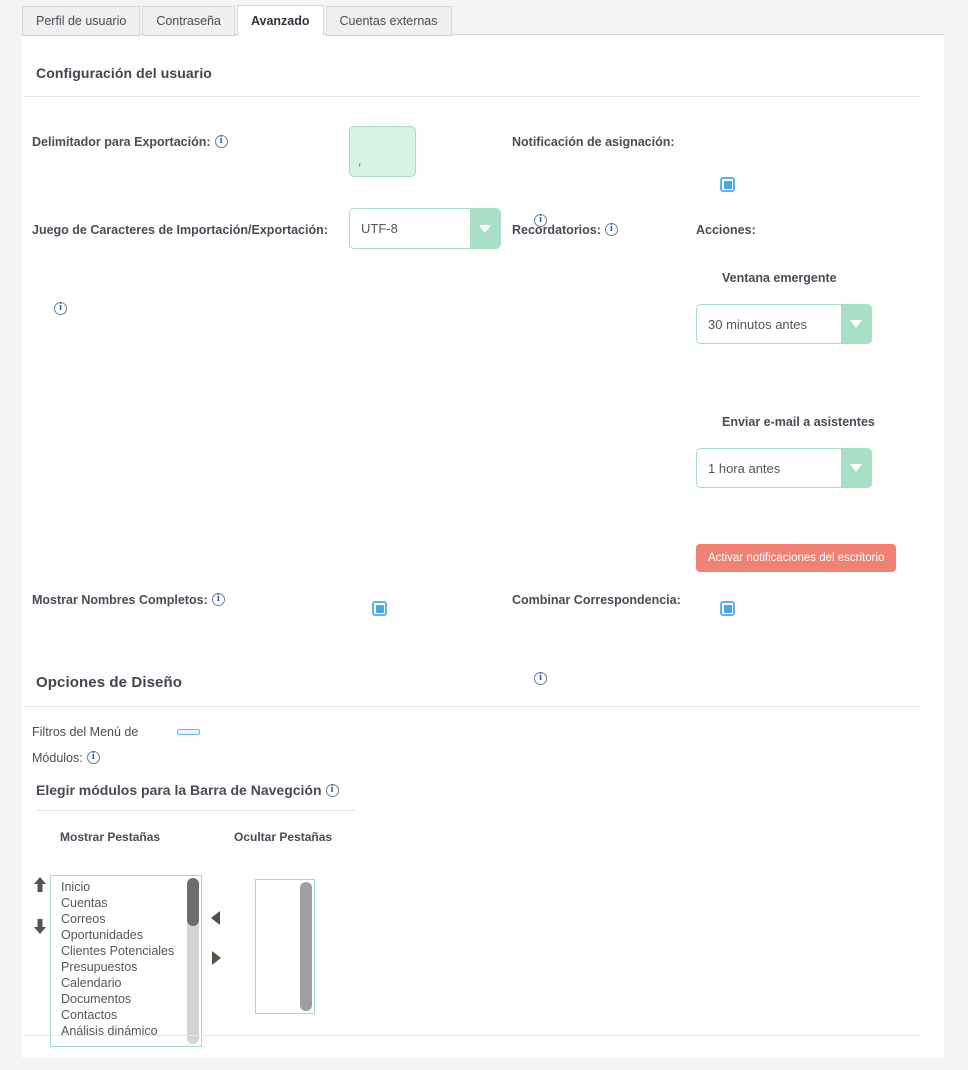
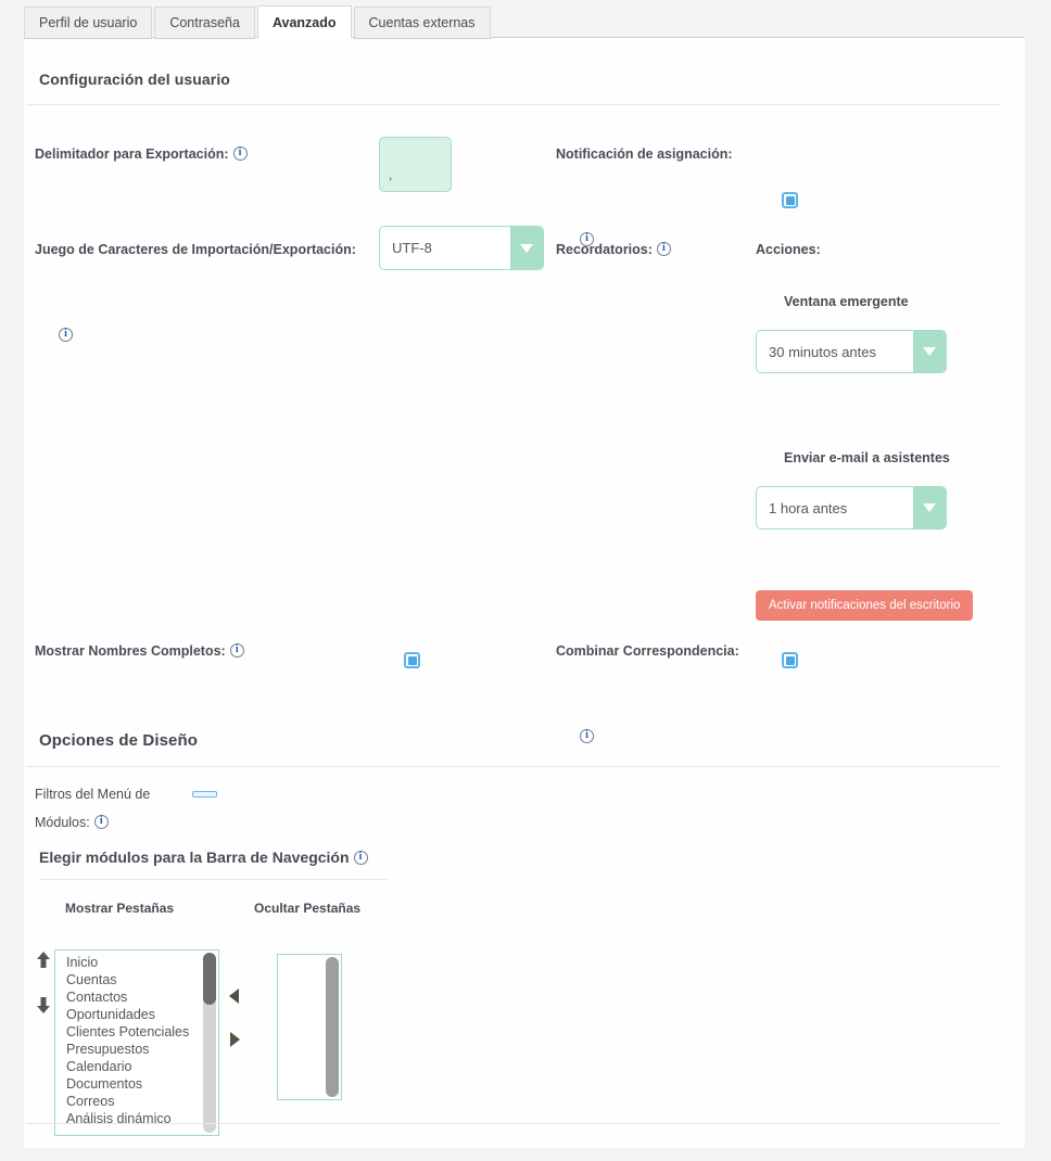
  Perfil de usuario
  Contraseña
  Avanzado
  Cuentas externas
  Configuración del usuario
  Delimitador para Exportación:
  ,
  Notificación de asignación:
  Juego de Caracteres de Importación/Exportación:
  UTF-8
  Recordatorios:
  Acciones:
  Ventana emergente
  30 minutos antes
  Enviar e-mail a asistentes
  1 hora antes
  Activar notificaciones del escritorio
  Mostrar Nombres Completos:
  Combinar Correspondencia:
  Opciones de Diseño
  Filtros del Menú de
  Módulos:
  Elegir módulos para la Barra de Navegción
  Mostrar Pestañas
  Ocultar Pestañas
  Inicio
  Cuentas
- Correos
+ Contactos
  Oportunidades
  Clientes Potenciales
  Presupuestos
  Calendario
  Documentos
- Contactos
+ Correos
  Análisis dinámico
